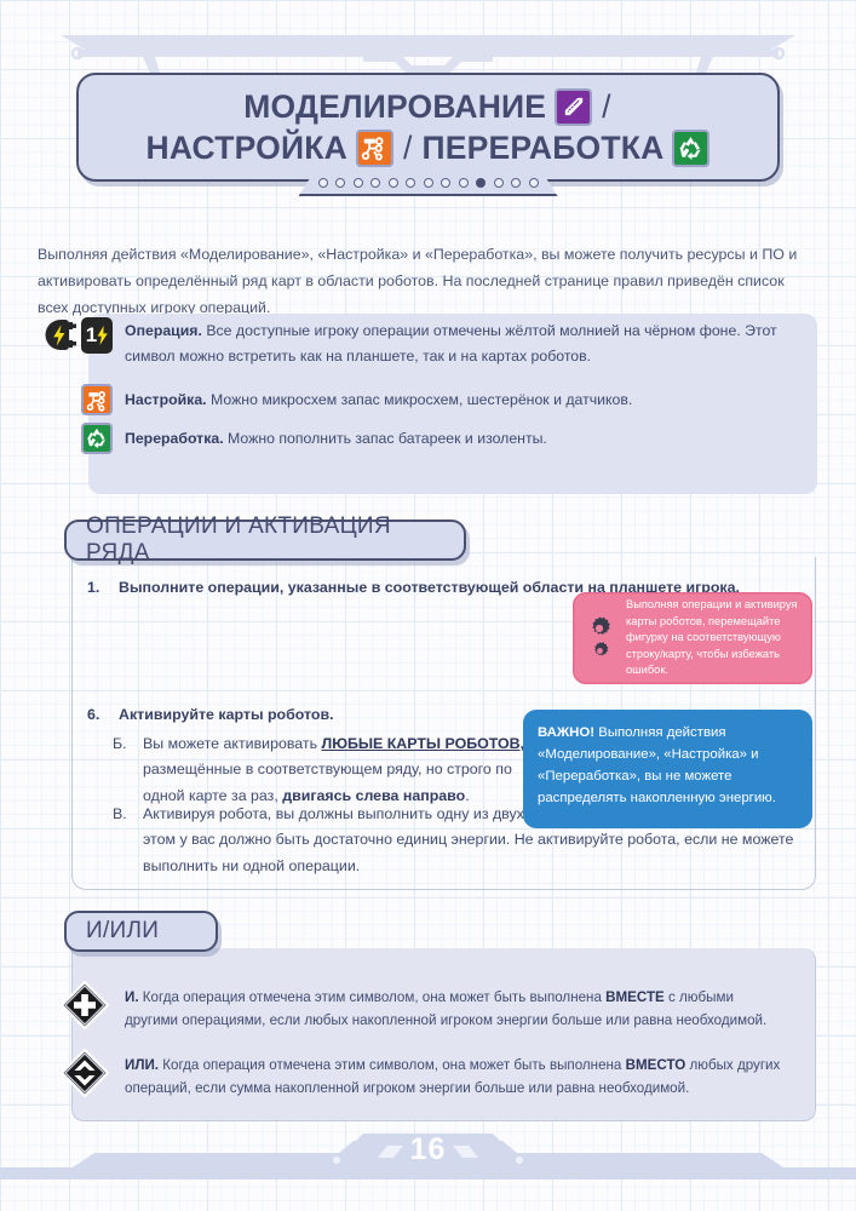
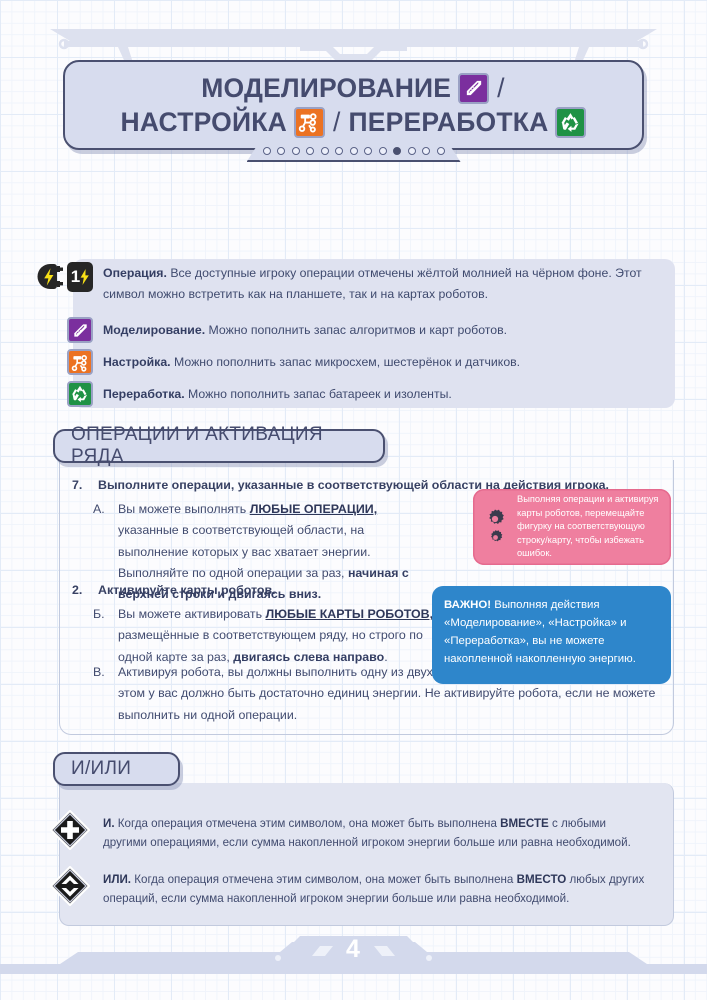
- 16
+ 4
  МОДЕЛИРОВАНИЕ
  /
  НАСТРОЙКА
  /
  ПЕРЕРАБОТКА
- Выполняя действия «Моделирование», «Настройка» и «Переработка», вы можете получить ресурсы и ПО и активировать определённый ряд карт в области роботов. На последней странице правил приведён список всех доступных игроку операций.
  1
  Операция. Все доступные игроку операции отмечены жёлтой молнией на чёрном фоне. Этот символ можно встретить как на планшете, так и на картах роботов.
+ Моделирование. Можно пополнить запас алгоритмов и карт роботов.
- Настройка. Можно микросхем запас микросхем, шестерёнок и датчиков.
+ Настройка. Можно пополнить запас микросхем, шестерёнок и датчиков.
  Переработка. Можно пополнить запас батареек и изоленты.
  ОПЕРАЦИИ И АКТИВАЦИЯ РЯДА
- 1.
+ 7.
- Выполните операции, указанные в соответствующей области на планшете игрока.
+ Выполните операции, указанные в соответствующей области на действия игрока.
+ A.
+ Вы можете выполнять ЛЮБЫЕ ОПЕРАЦИИ, указанные в соответствующей области, на выполнение которых у вас хватает энергии. Выполняйте по одной операции за раз, начиная с верхней строки и двигаясь вниз.
- 6.
+ 2.
  Активируйте карты роботов.
  Б.
  Вы можете активировать ЛЮБЫЕ КАРТЫ РОБОТОВ размещённые в соответствующем ряду, но строго по одной карте за раз, двигаясь слева направо.
  В.
  Активируя робота, вы должны выполнить одну из двух этом у вас должно быть достаточно единиц энергии. Не активируйте робота, если не можете выполнить ни одной операции.
  Выполняя операции и активируя карты роботов, перемещайте фигурку на соответствующую строку/карту, чтобы избежать ошибок.
- ВАЖНО! Выполняя действия «Моделирование», «Настройка» и «Переработка», вы не можете распределять накопленную энергию.
+ ВАЖНО! Выполняя действия «Моделирование», «Настройка» и «Переработка», вы не можете накопленной накопленную энергию.
  И/ИЛИ
- И. Когда операция отмечена этим символом, она может быть выполнена ВМЕСТЕ с любыми другими операциями, если любых накопленной игроком энергии больше или равна необходимой.
+ И. Когда операция отмечена этим символом, она может быть выполнена ВМЕСТЕ с любыми другими операциями, если сумма накопленной игроком энергии больше или равна необходимой.
  ИЛИ. Когда операция отмечена этим символом, она может быть выполнена ВМЕСТО любых других операций, если сумма накопленной игроком энергии больше или равна необходимой.
